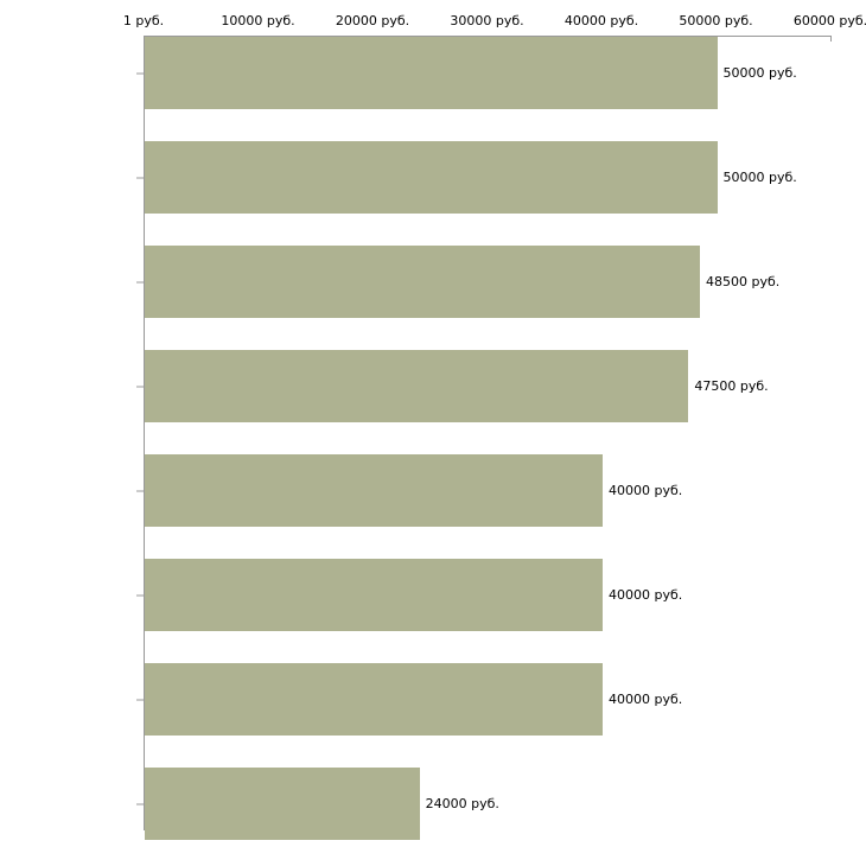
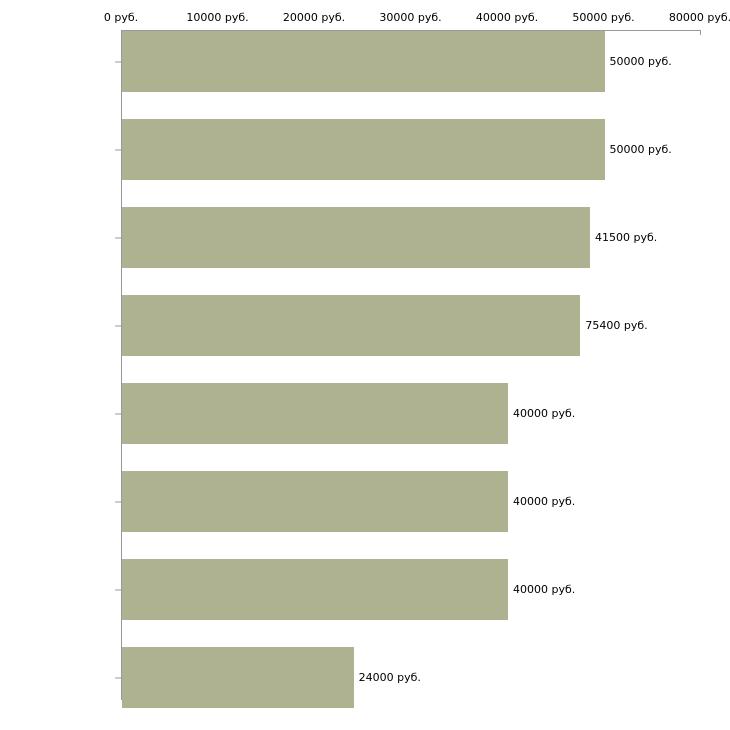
- 1 руб.
+ 0 руб.
  10000 руб.
  20000 руб.
  30000 руб.
  40000 руб.
  50000 руб.
- 60000 руб.
+ 80000 руб.
  50000 руб.
  50000 руб.
- 48500 руб.
+ 41500 руб.
- 47500 руб.
+ 75400 руб.
  40000 руб.
  40000 руб.
  40000 руб.
  24000 руб.
